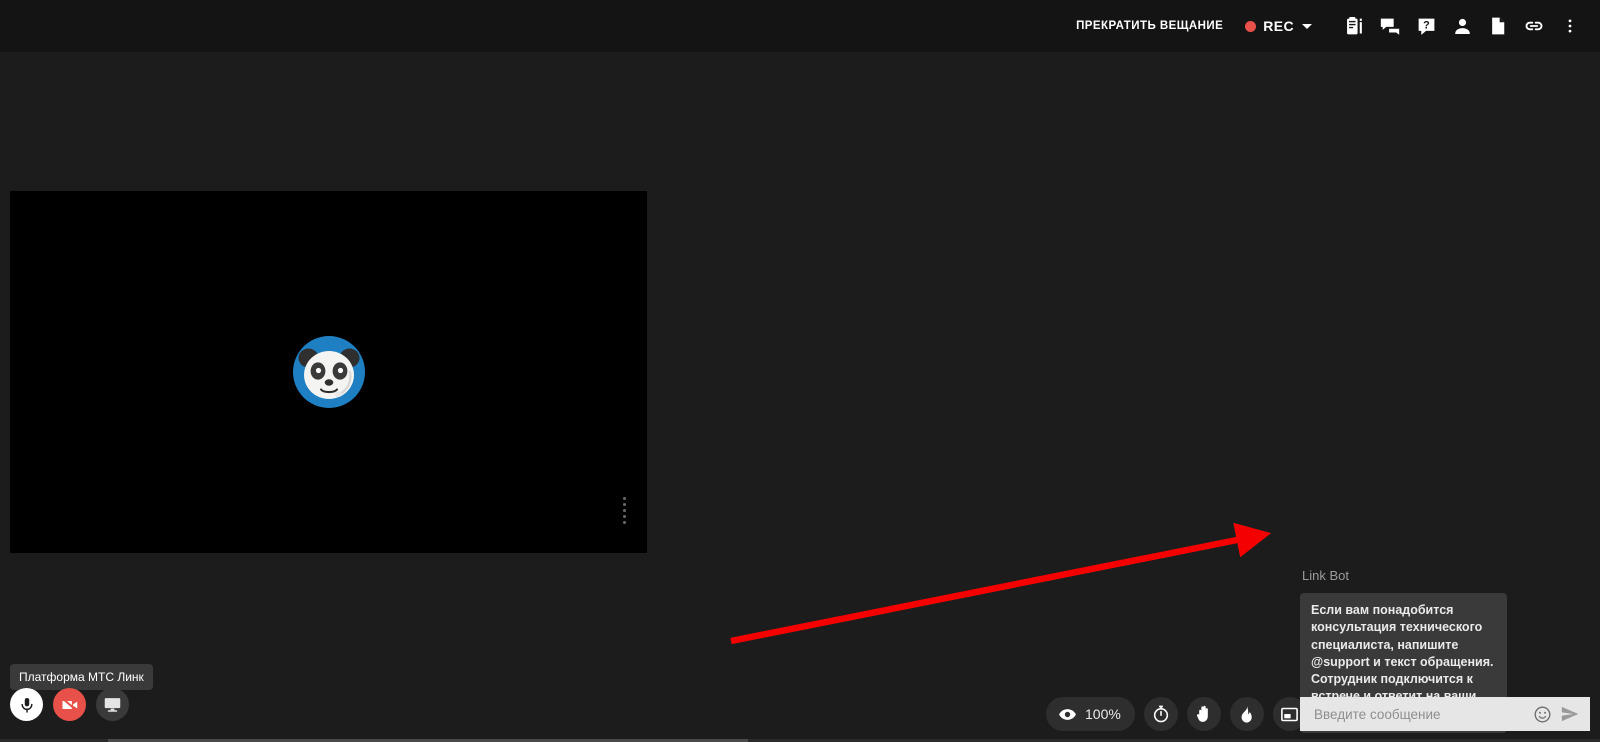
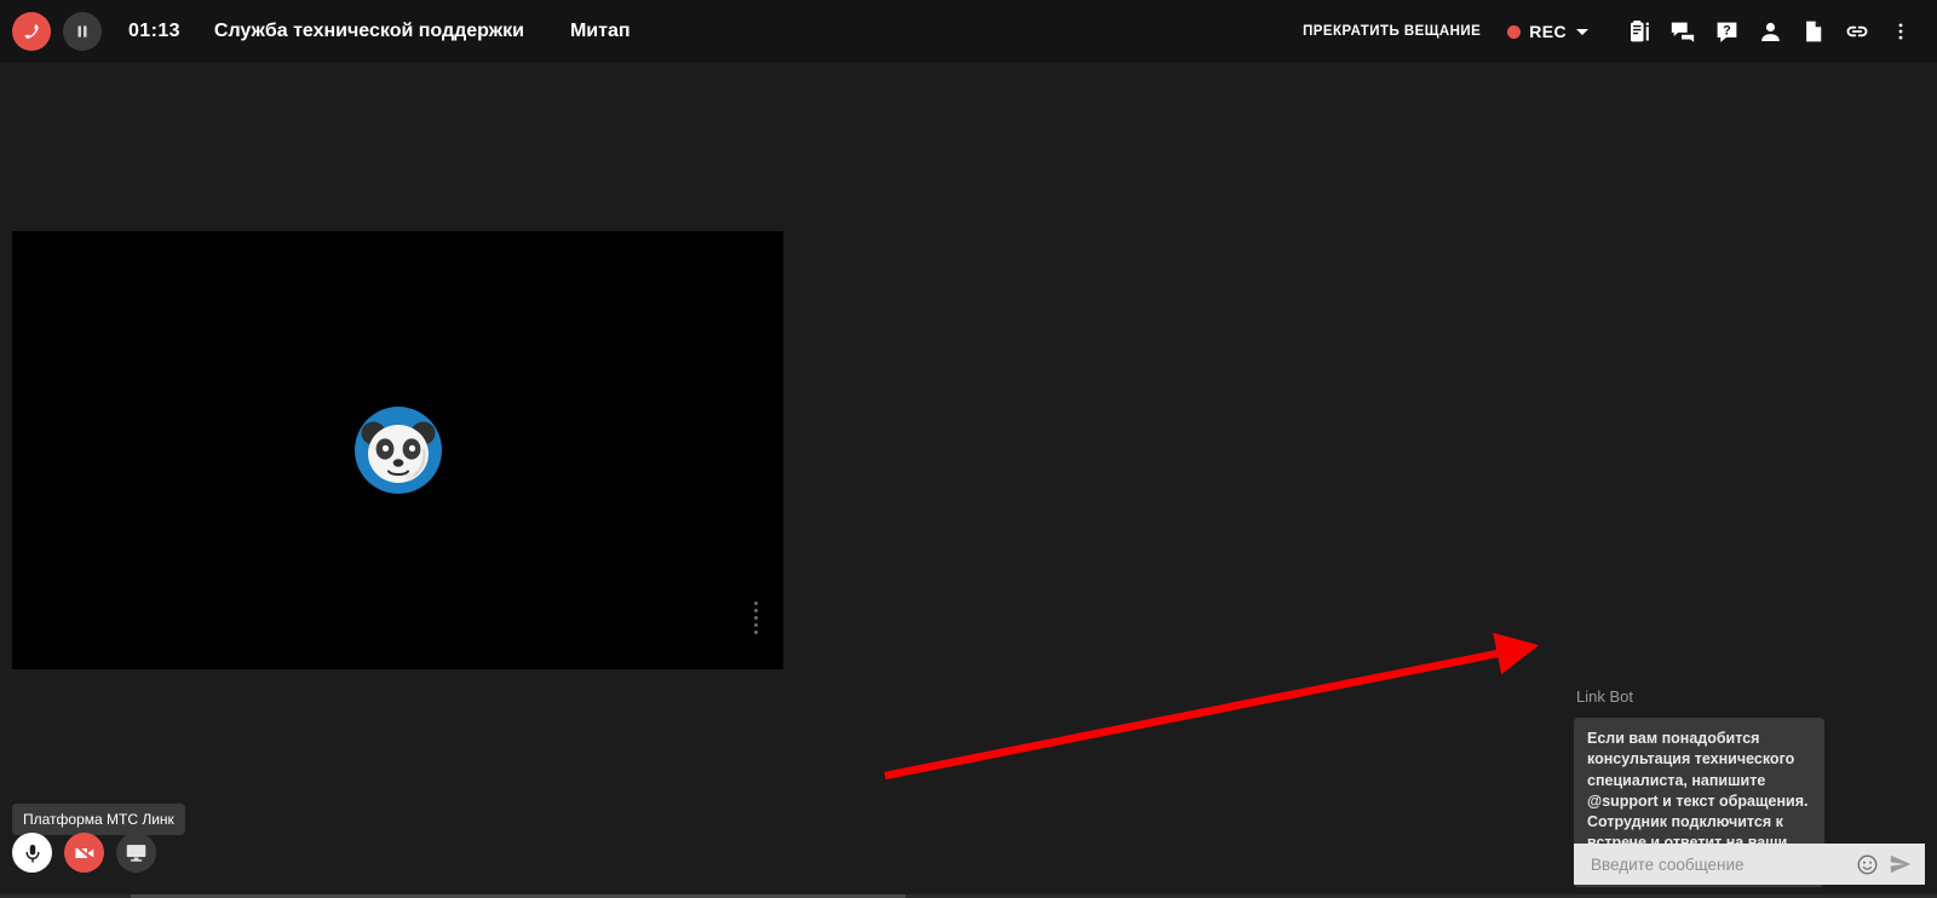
+ 01:13
+ Служба технической поддержки
+ Митап
  ПРЕКРАТИТЬ ВЕЩАНИЕ
  REC
  ?
  Link Bot
  Если вам понадобится консультация технического специалиста, напишите @support и текст обращения. Сотрудник подключится к
  Платформа МТС Линк
- 100%
  Введите сообщение
